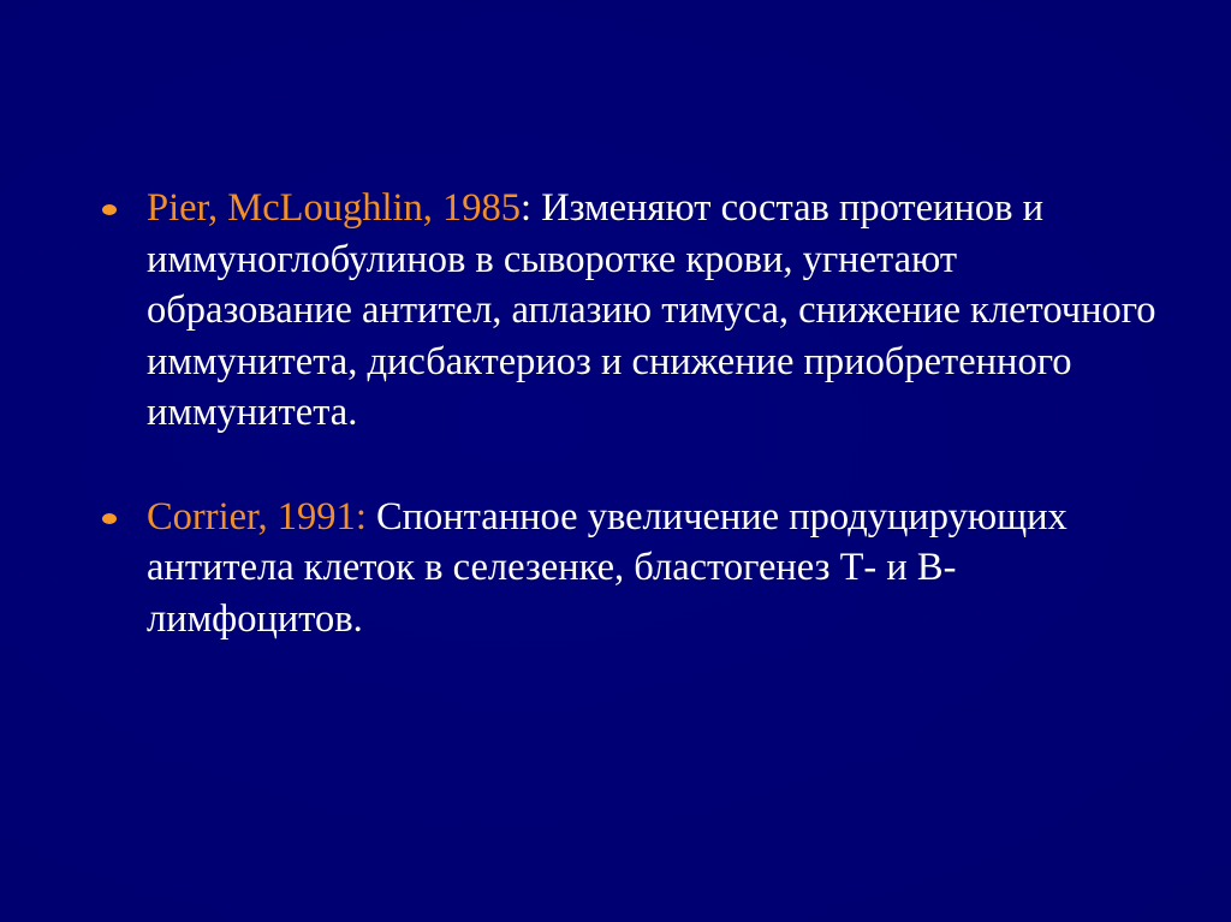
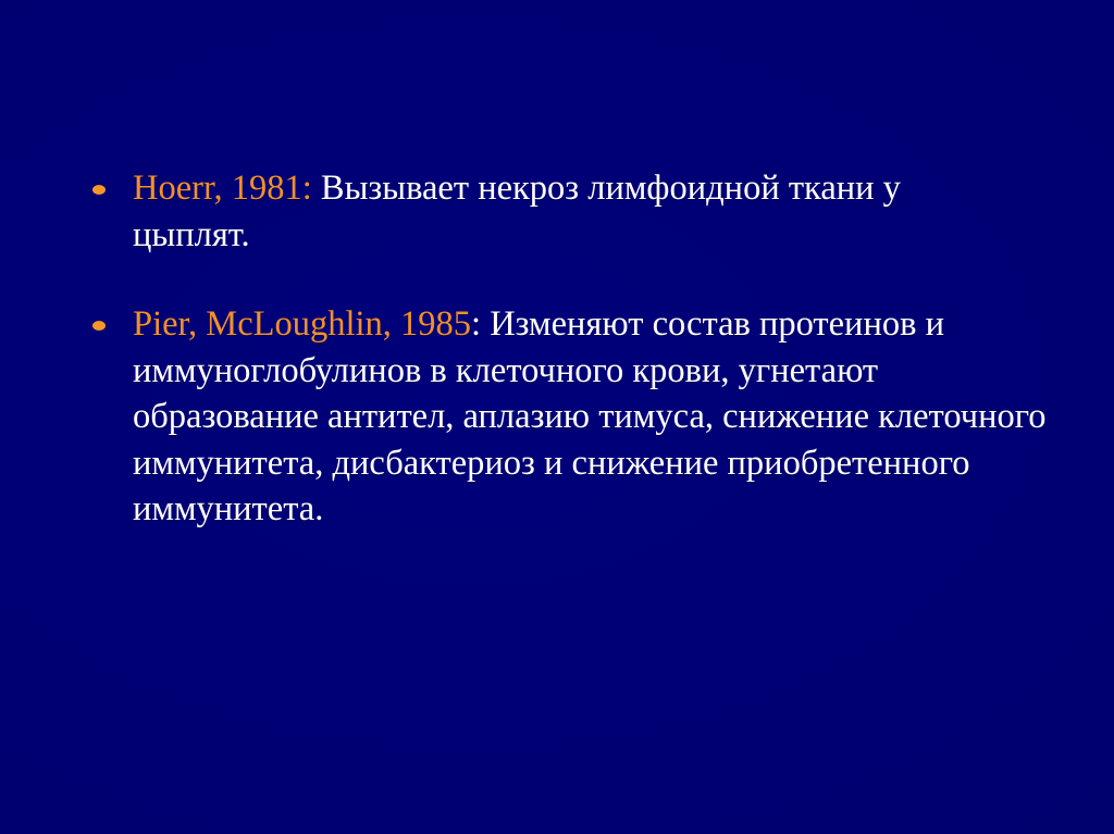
+ Hoerr, 1981: Вызывает некроз лимфоидной ткани у цыплят.
- Pier, McLoughlin, 1985: Изменяют состав протеинов и иммуноглобулинов в сыворотке крови, угнетают образование антител, аплазию тимуса, снижение клеточного иммунитета, дисбактериоз и снижение приобретенного иммунитета.
+ Pier, McLoughlin, 1985: Изменяют состав протеинов и иммуноглобулинов в клеточного крови, угнетают образование антител, аплазию тимуса, снижение клеточного иммунитета, дисбактериоз и снижение приобретенного иммунитета.
- Corrier, 1991: Спонтанное увеличение продуцирующих антитела клеток в селезенке, бластогенез Т- и В-лимфоцитов.
